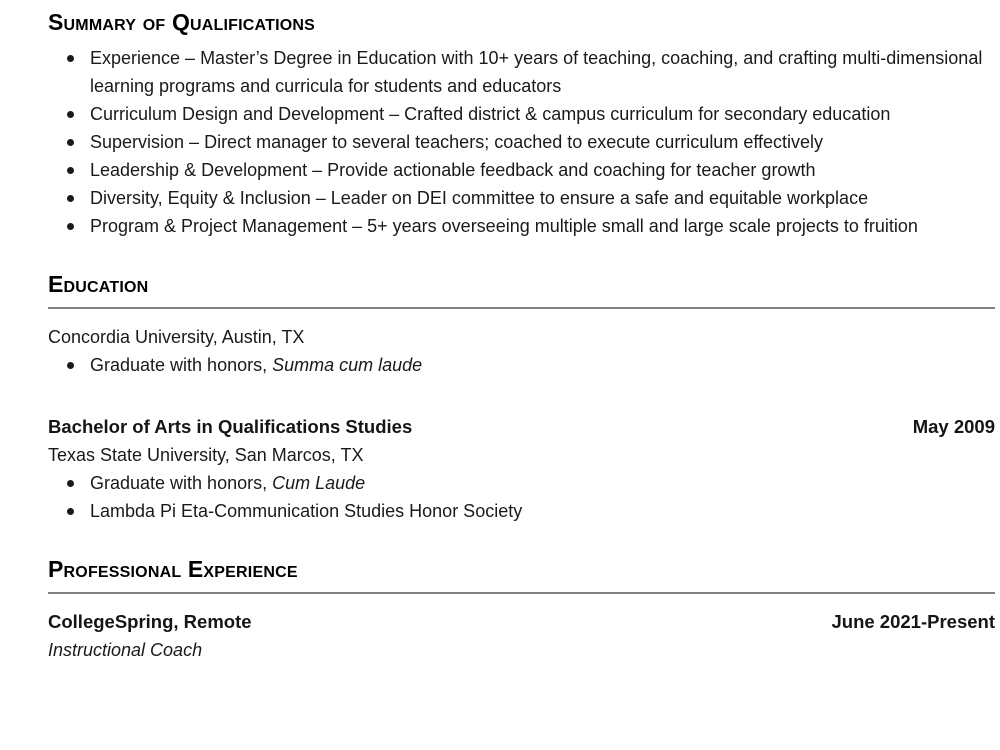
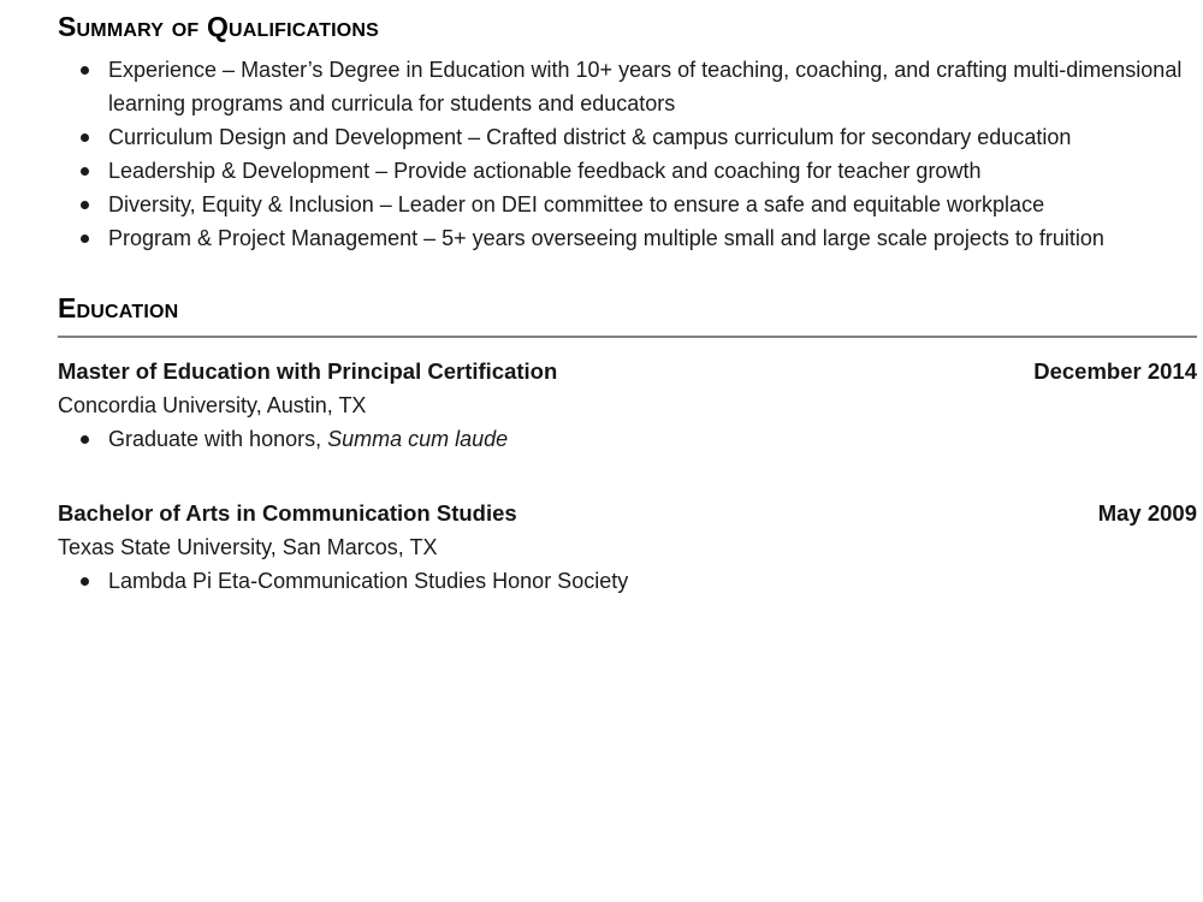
  Summary of Qualifications
  Experience – Master’s Degree in Education with 10+ years of teaching, coaching, and crafting multi-dimensional learning programs and curricula for students and educators
  Curriculum Design and Development – Crafted district & campus curriculum for secondary education
- Supervision – Direct manager to several teachers; coached to execute curriculum effectively
  Leadership & Development – Provide actionable feedback and coaching for teacher growth
  Diversity, Equity & Inclusion – Leader on DEI committee to ensure a safe and equitable workplace
  Program & Project Management – 5+ years overseeing multiple small and large scale projects to fruition
  Education
+ Master of Education with Principal Certification
+ December 2014
  Concordia University, Austin, TX
  Graduate with honors, Summa cum laude
- Bachelor of Arts in Qualifications Studies
+ Bachelor of Arts in Communication Studies
  May 2009
  Texas State University, San Marcos, TX
- Graduate with honors, Cum Laude
  Lambda Pi Eta-Communication Studies Honor Society
- Professional Experience
- CollegeSpring, Remote
- June 2021-Present
- Instructional Coach
